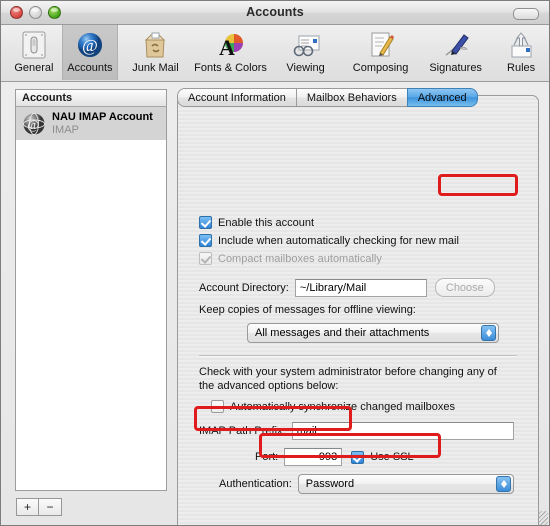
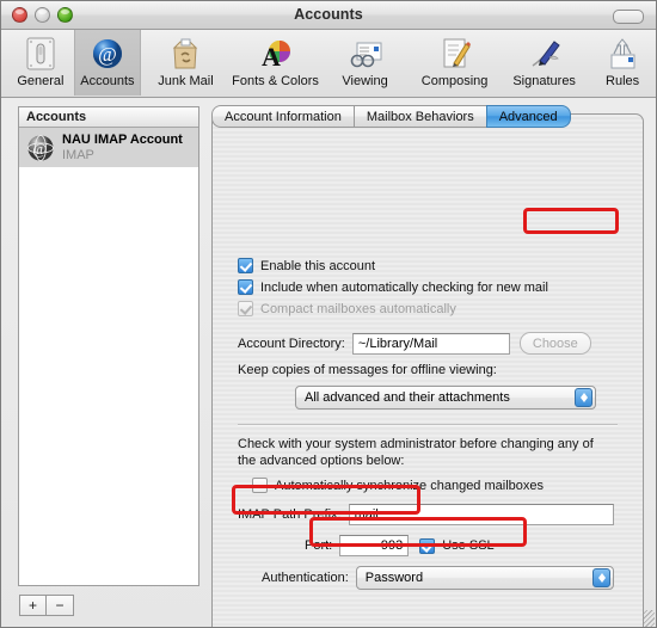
  Accounts
  General
  @
  Accounts
  Junk Mail
  A
  Fonts & Colors
  Viewing
  Composing
  Signatures
  Rules
  Accounts
  @
  NAU IMAP Account
  IMAP
  +
  −
  Account Information
  Mailbox Behaviors
  Advanced
  Enable this account
  Include when automatically checking for new mail
  Compact mailboxes automatically
  Account Directory:
  ~/Library/Mail
  Choose
  Keep copies of messages for offline viewing:
- All messages and their attachments
+ All advanced and their attachments
  Check with your system administrator before changing any of the advanced options below:
  Automatically synchronize changed mailboxes
  IMAP Path Prefix:
  mail
  Port:
  993
  Use SSL
  Authentication:
  Password
